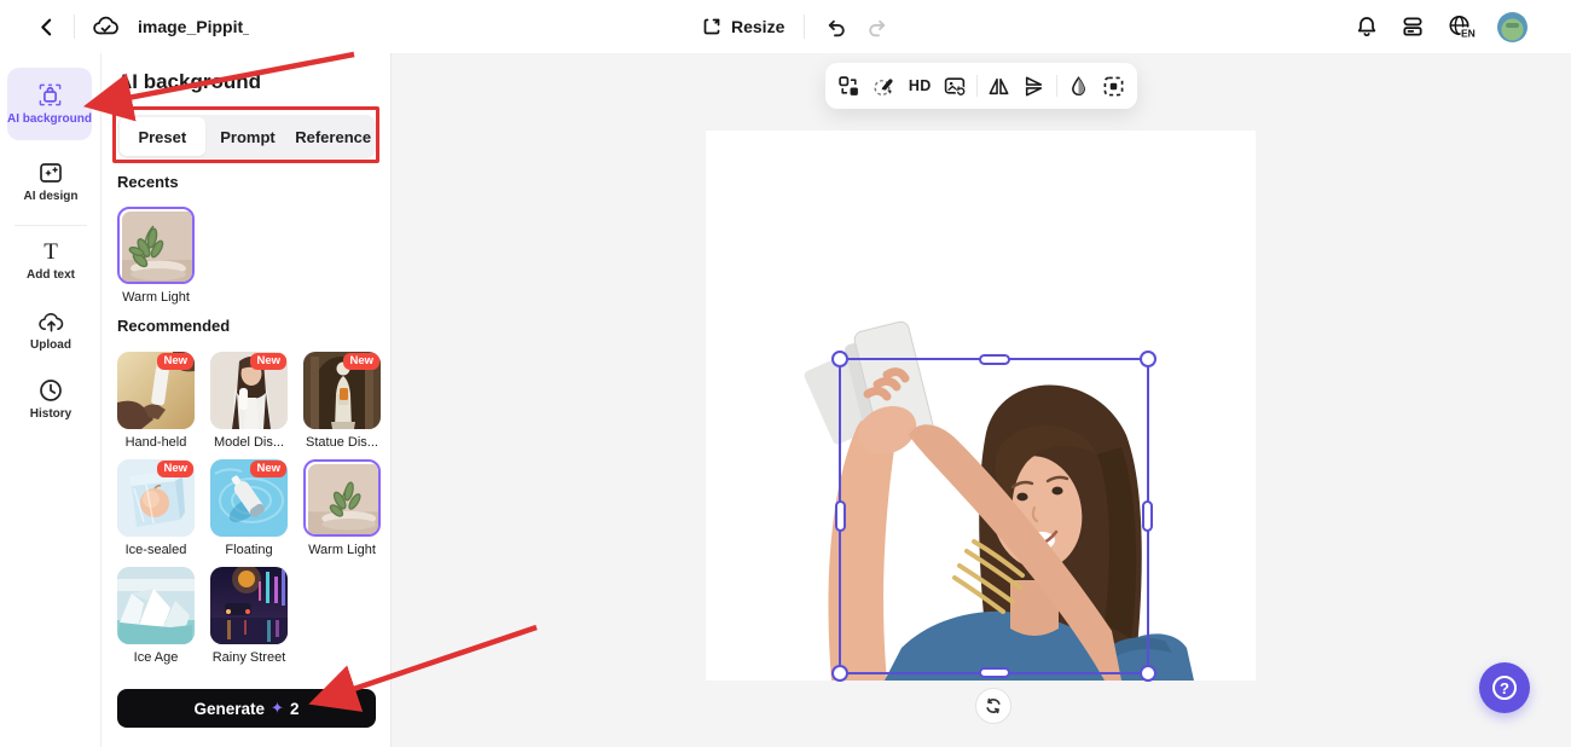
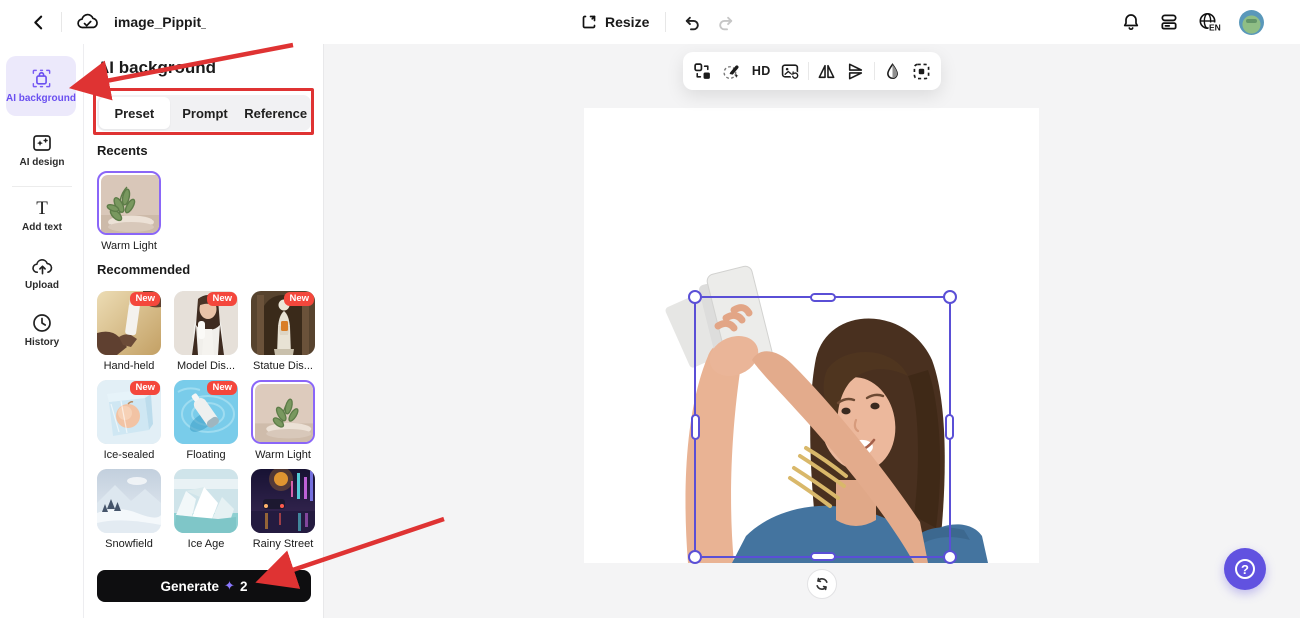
  image_Pippit_
  Resize
  EN
  AI background
  AI design
  T
  Add text
  Upload
  History
  AI backgund
  Preset
  Prompt
  Reference
  Recents
  Warm Light
  Recommended
  New
  Hand-held
  New
  Model Dis...
  New
  Statue Dis...
  New
  Ice-sealed
  New
  Floating
  Warm Light
+ Snowfield
  Ice Age
  Rainy Street
  Generate
  ✦
  2
  HD
  ?
